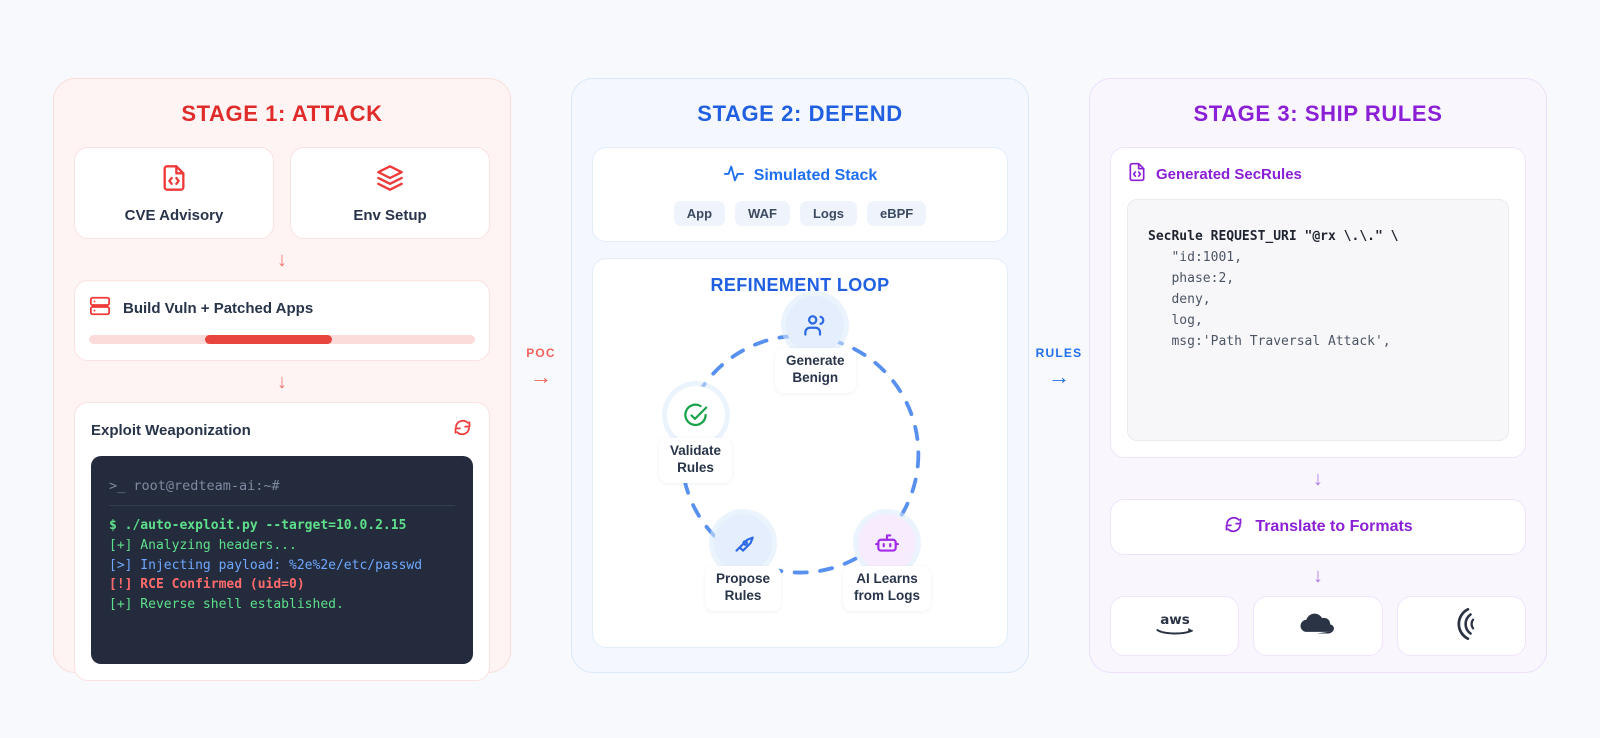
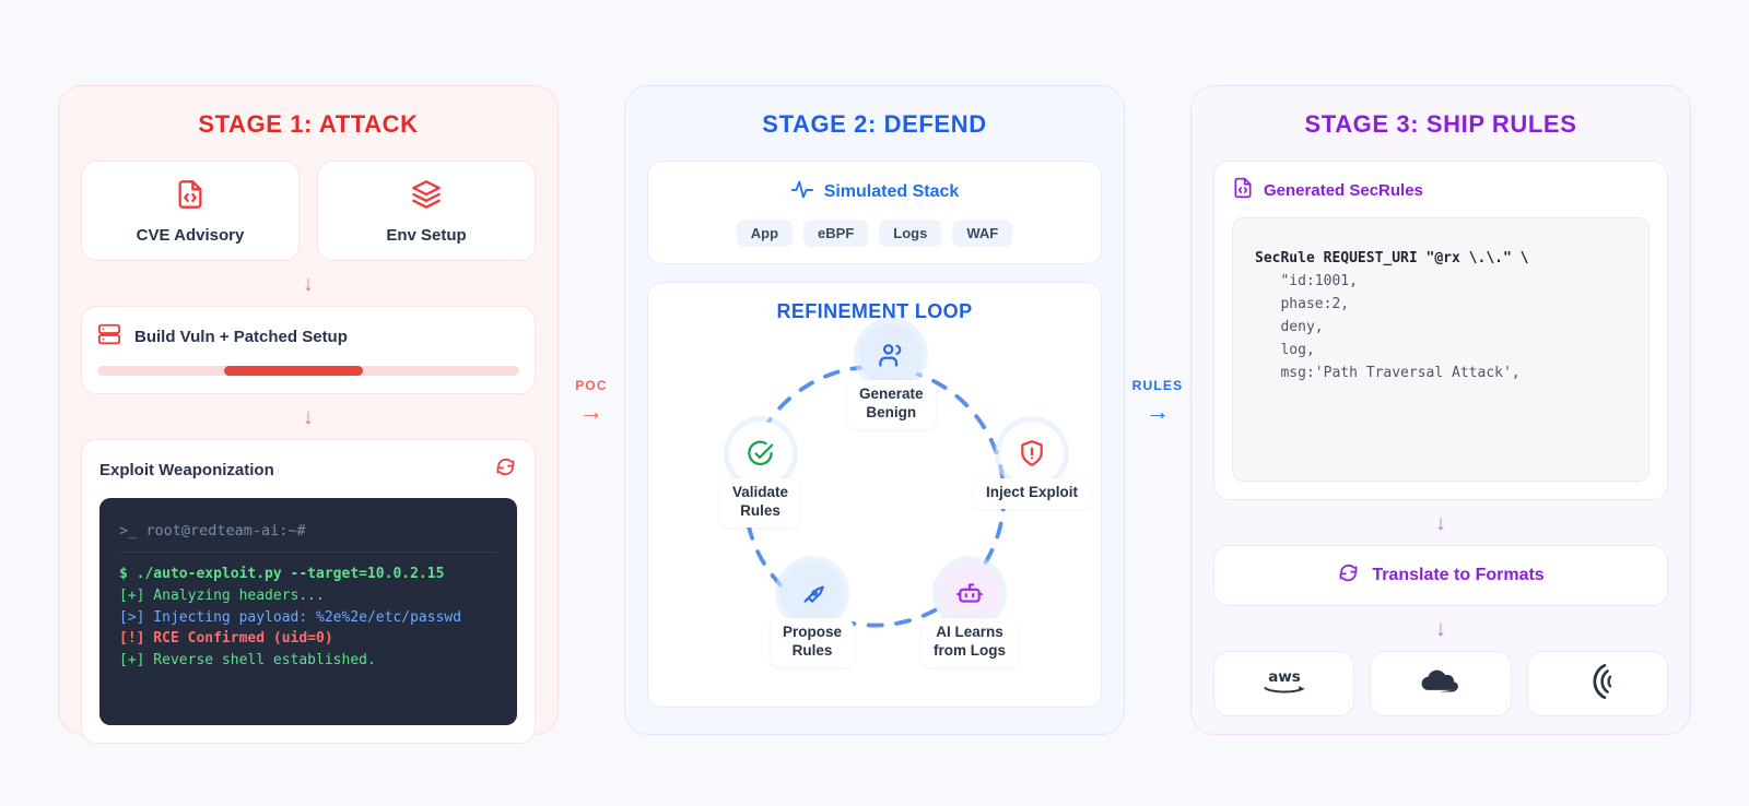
  STAGE 1: ATTACK
  CVE Advisory
  Env Setup
  ↓
- Build Vuln + Patched Apps
+ Build Vuln + Patched Setup
  ↓
  Exploit Weaponization
  >_ root@redteam-ai:~#
  $ ./auto-exploit.py --target=10.0.2.15
  [+] Analyzing headers...
  [>] Injecting payload: %2e%2e/etc/passwd
  [!] RCE Confirmed (uid=0)
  [+] Reverse shell established.
  POC
  →
  STAGE 2: DEFEND
  Simulated Stack
  App
- WAF
+ eBPF
  Logs
- eBPF
+ WAF
  REFINEMENT LOOP
  Generate
  Benign
+ Inject Exploit
  AI Learns
  from Logs
  Propose
  Rules
  Validate
  Rules
  RULES
  →
  STAGE 3: SHIP RULES
  Generated SecRules
  SecRule REQUEST_URI "@rx \.\." \
  "id:1001,
  phase:2,
  deny,
  log,
  msg:'Path Traversal Attack',
  ↓
  Translate to Formats
  ↓
  aws
